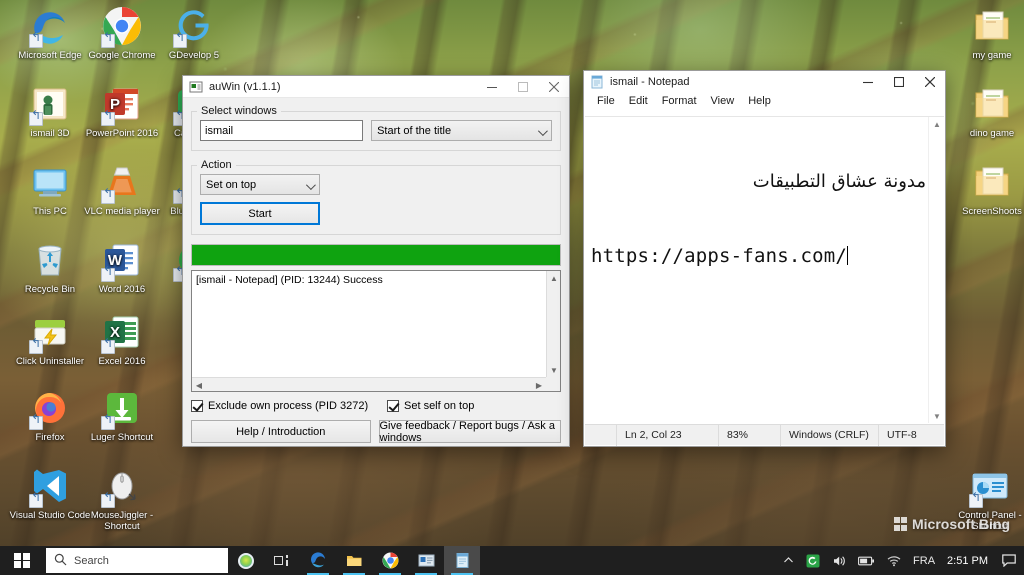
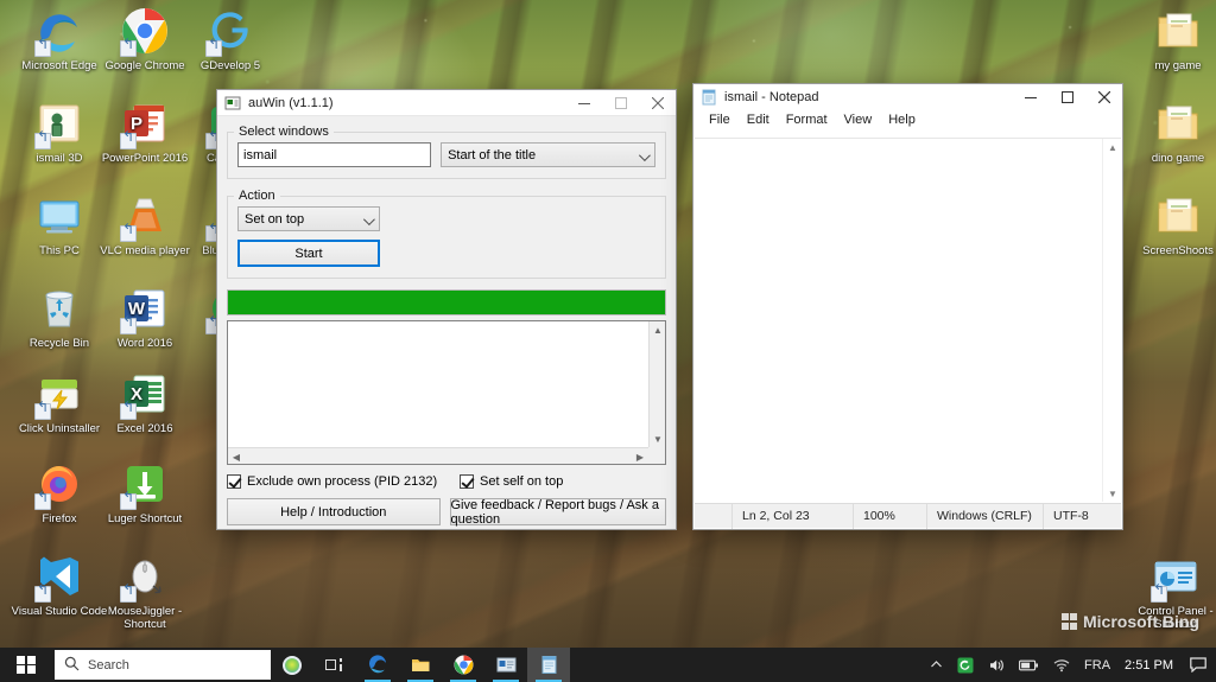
  Microsoft Edge
  Google Chrome
  GDevelop 5
  ismail 3D
  P
  PowerPoint 2016
  This PC
  VLC media player
  Recycle Bin
  W
  Word 2016
  Click Uninstaller
  X
  Excel 2016
  Firefox
  Luger Shortcut
  Visual Studio Code
  MouseJiggler - Shortcut
  my game
  dino game
  ScreenShoots
  Control Panel - Shortcut
  Microsoft Bing
  auWin (v1.1.1)
  Select windows
  ismail
  Start of the title
  Action
  Set on top
  Start
- [ismail - Notepad] (PID: 13244) Success
  ▲
  ▼
  ◀
  ▶
- Exclude own process (PID 3272)
+ Exclude own process (PID 2132)
  Set self on top
  Help / Introduction
- Give feedback / Report bugs / Ask a windows
+ Give feedback / Report bugs / Ask a question
  ismail - Notepad
  File
  Edit
  Format
  View
  Help
- مدونة عشاق التطبيقات
- https://apps-fans.com/
  ▲
  ▼
  Ln 2, Col 23
- 83%
+ 100%
  Windows (CRLF)
  UTF-8
  Search
  FRA
  2:51 PM
